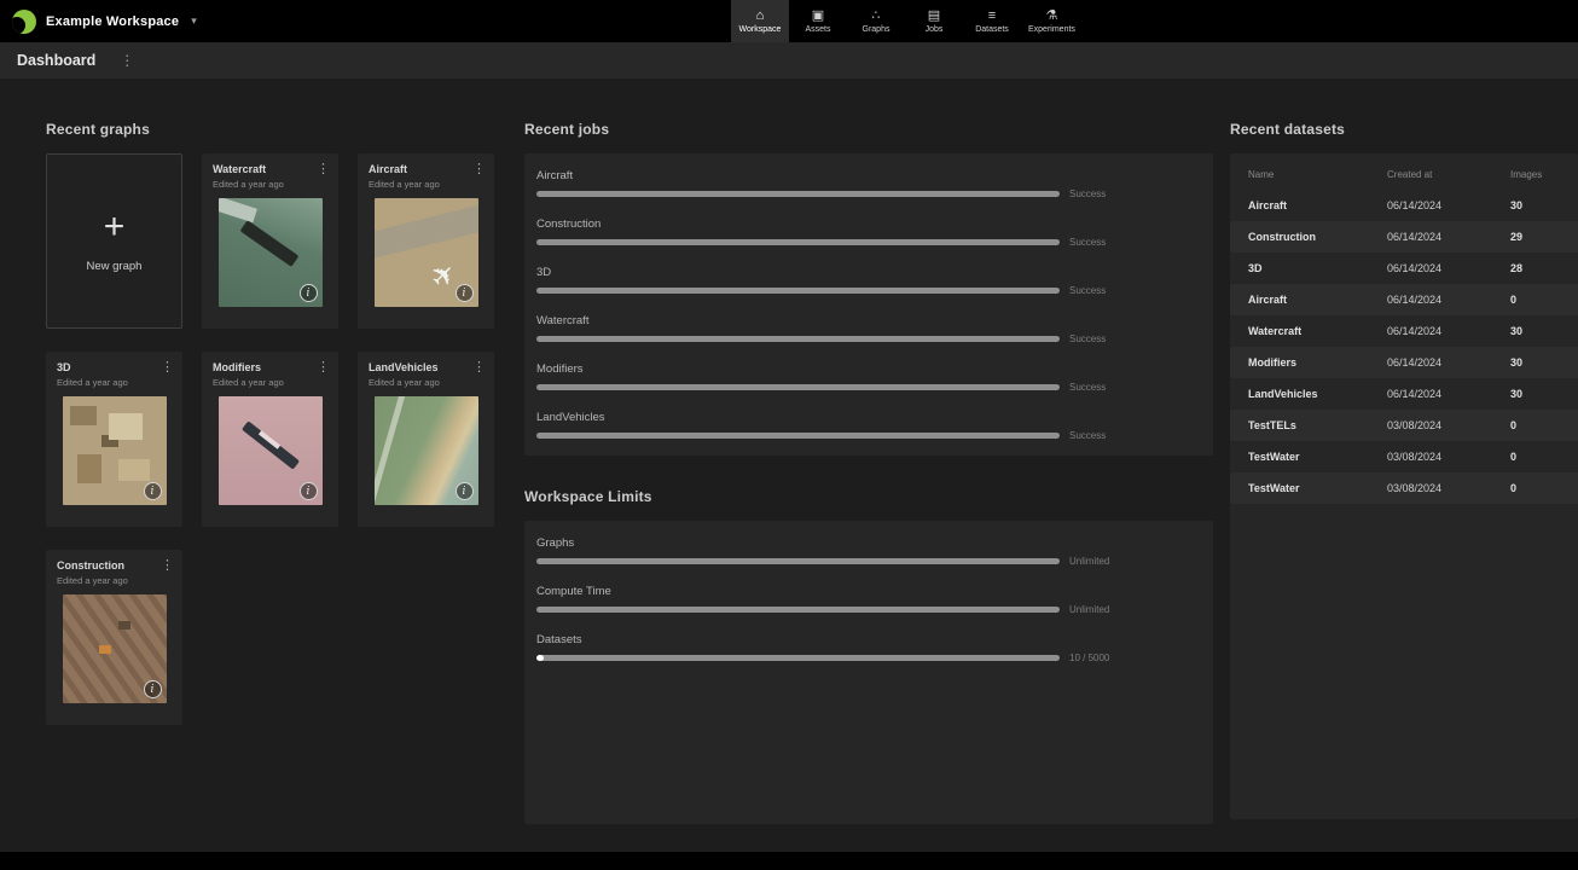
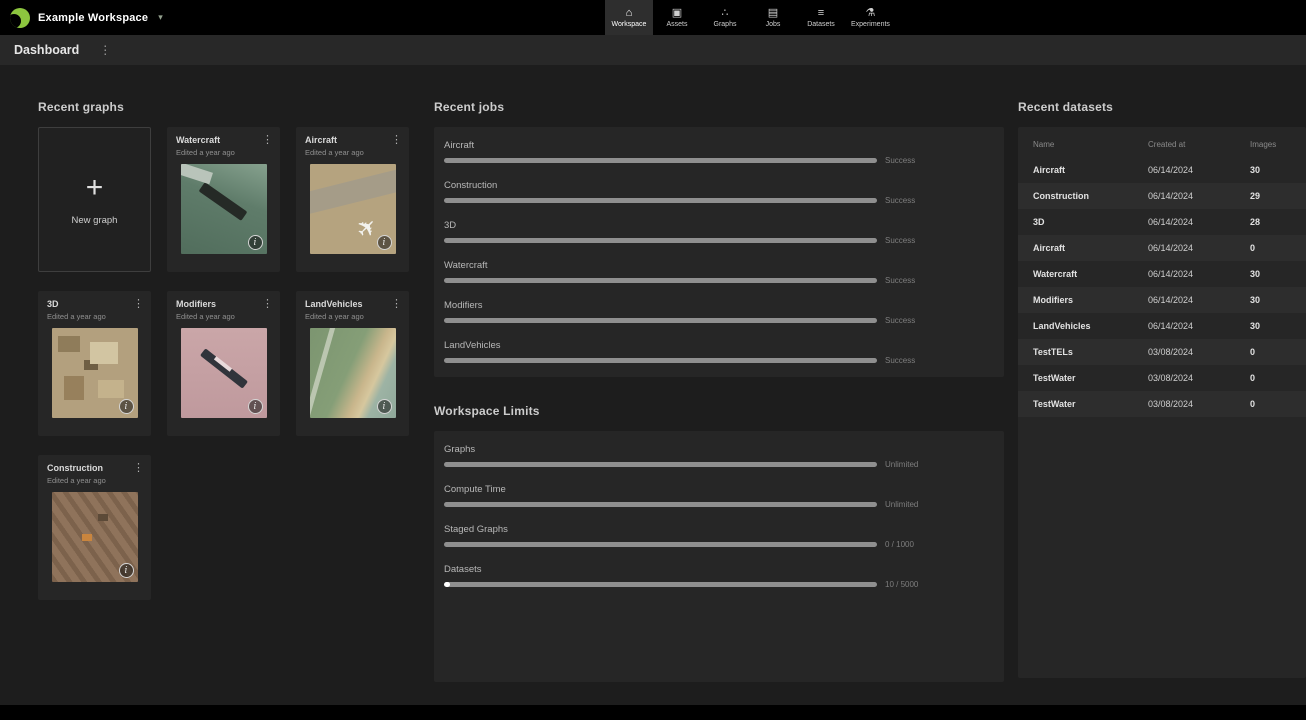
  Example Workspace
  ▾
  ⌂
  ▣
  ∴
  ▤
  ≡
  ⚗
  Dashboard
  ⋮
  Recent graphs
  +
  New graph
  Watercraft
  ⋮
  Edited a year ago
  i
  Aircraft
  ⋮
  Edited a year ago
  i
  3D
  ⋮
  Edited a year ago
  i
  Modifiers
  ⋮
  Edited a year ago
  i
  LandVehicles
  ⋮
  Edited a year ago
  i
  Construction
  ⋮
  Edited a year ago
  i
  Recent jobs
  Aircraft
  Success
  Construction
  Success
  3D
  Success
  Watercraft
  Success
  Modifiers
  Success
  LandVehicles
  Success
  Workspace Limits
  Graphs
  Unlimited
  Compute Time
  Unlimited
+ Staged Graphs
+ 0 / 1000
  Datasets
  10 / 5000
  Recent datasets
  Name
  Created at
  Images
  Aircraft
  06/14/2024
  30
  Construction
  06/14/2024
  29
  3D
  06/14/2024
  28
  Aircraft
  06/14/2024
  0
  Watercraft
  06/14/2024
  30
  Modifiers
  06/14/2024
  30
  LandVehicles
  06/14/2024
  30
  TestTELs
  03/08/2024
  0
  TestWater
  03/08/2024
  0
  TestWater
  03/08/2024
  0
